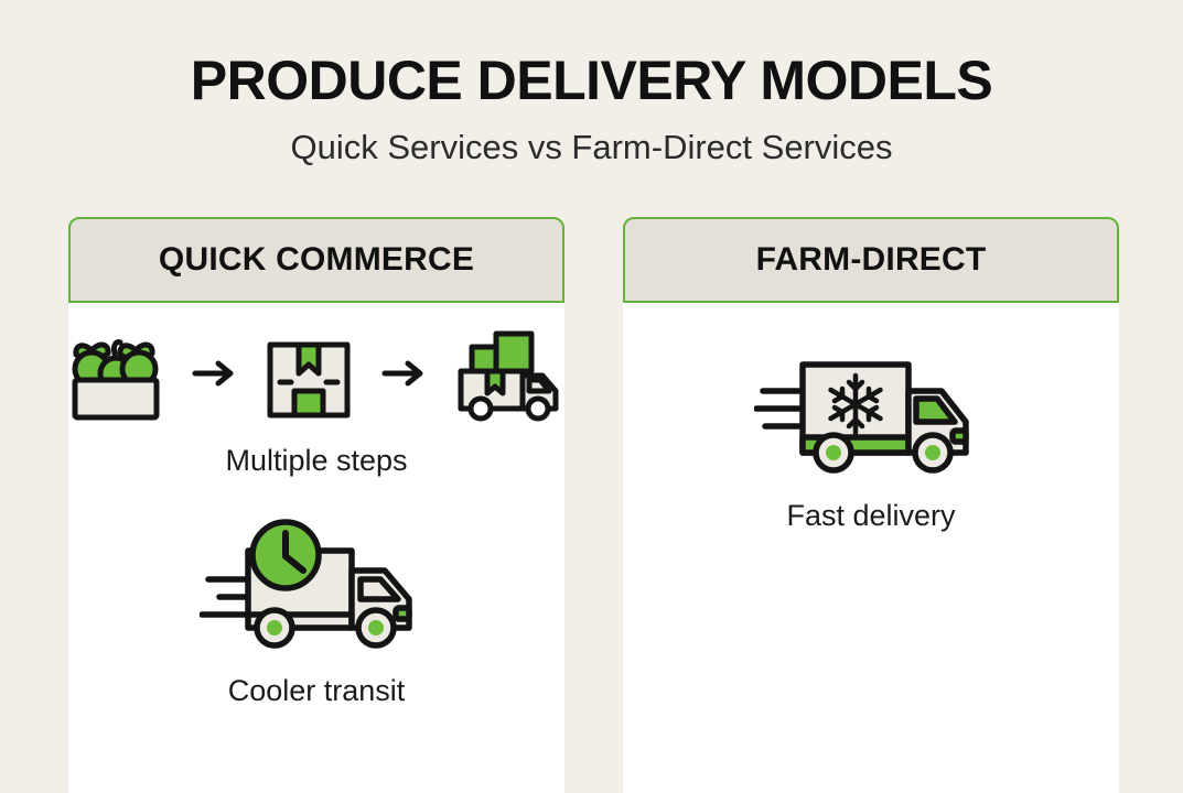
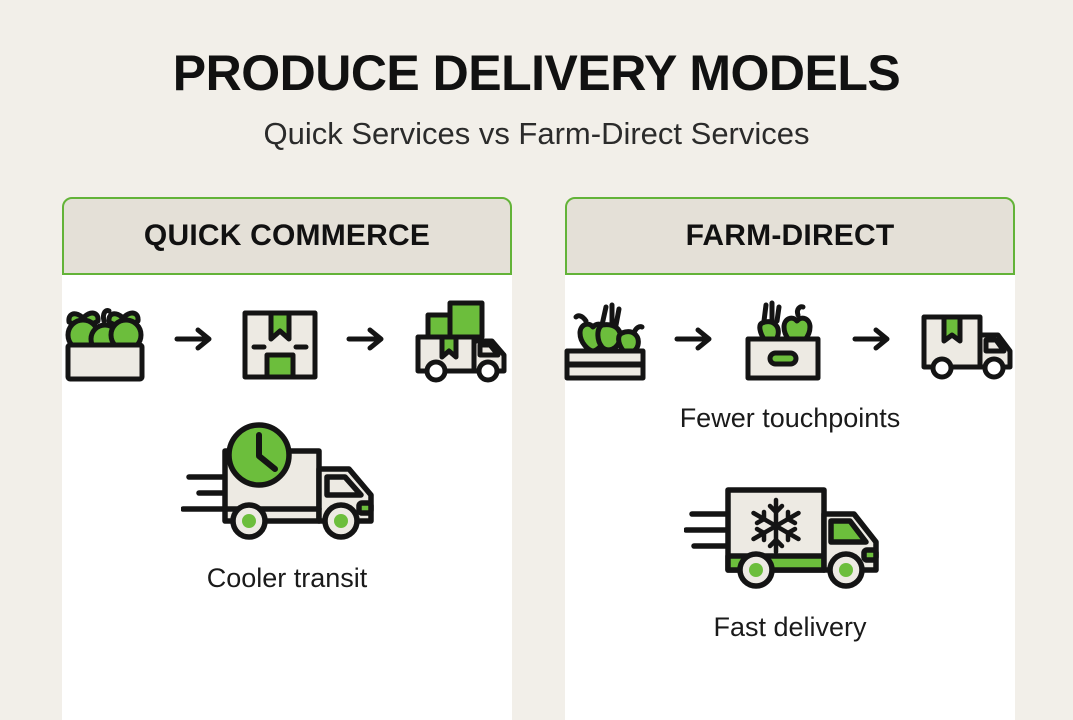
  PRODUCE DELIVERY MODELS
  Quick Services vs Farm-Direct Services
  QUICK COMMERCE
- Multiple steps
  Cooler transit
  FARM-DIRECT
+ Fewer touchpoints
  Fast delivery
